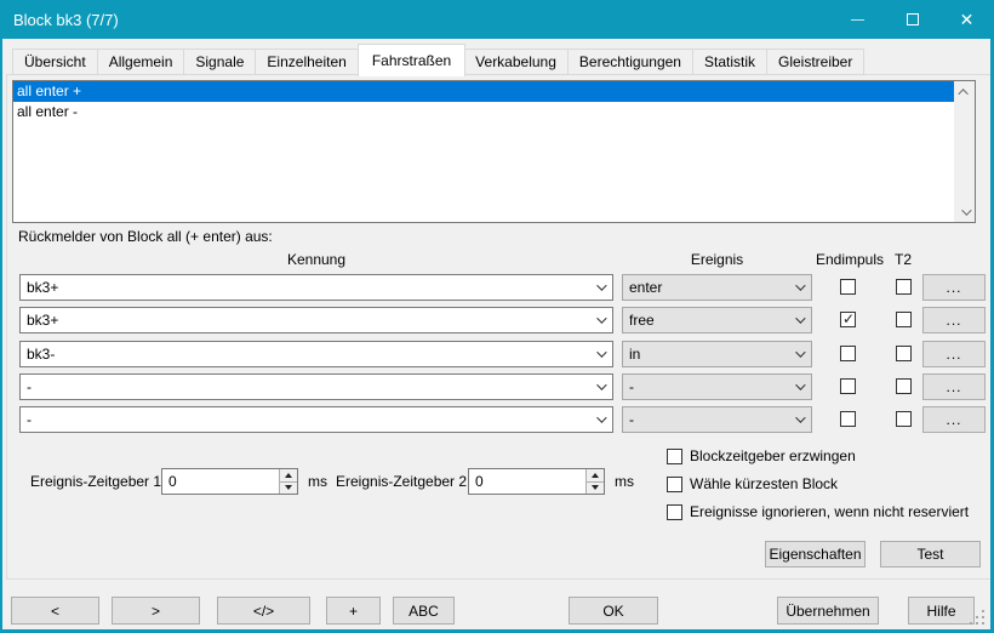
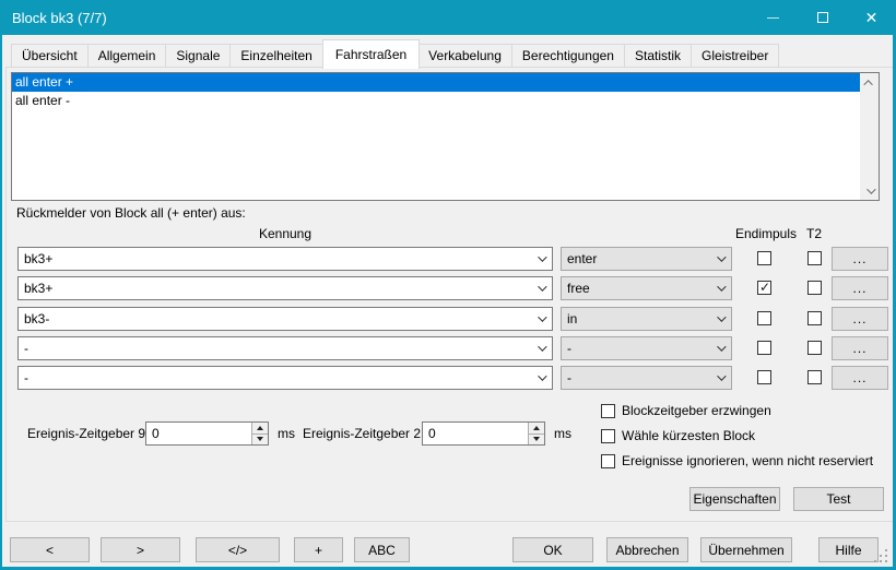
  Block bk3 (7/7)
  ✕
  Übersicht
  Allgemein
  Signale
  Einzelheiten
  Fahrstraßen
  Verkabelung
  Berechtigungen
  Statistik
  Gleistreiber
  all enter +
  all enter -
  Rückmelder von Block all (+ enter) aus:
  Kennung
- Ereignis
  Endimpuls
  T2
  bk3+
  enter
  ...
  bk3+
  free
  ...
  bk3-
  in
  ...
  -
  -
  ...
  -
  -
  ...
- Ereignis-Zeitgeber 1
+ Ereignis-Zeitgeber 9
  0
  ms
  Ereignis-Zeitgeber 2
  0
  ms
  Blockzeitgeber erzwingen
  Wähle kürzesten Block
  Ereignisse ignorieren, wenn nicht reserviert
  Eigenschaften
  Test
  <
  >
  </>
  +
  ABC
  OK
+ Abbrechen
  Übernehmen
  Hilfe
